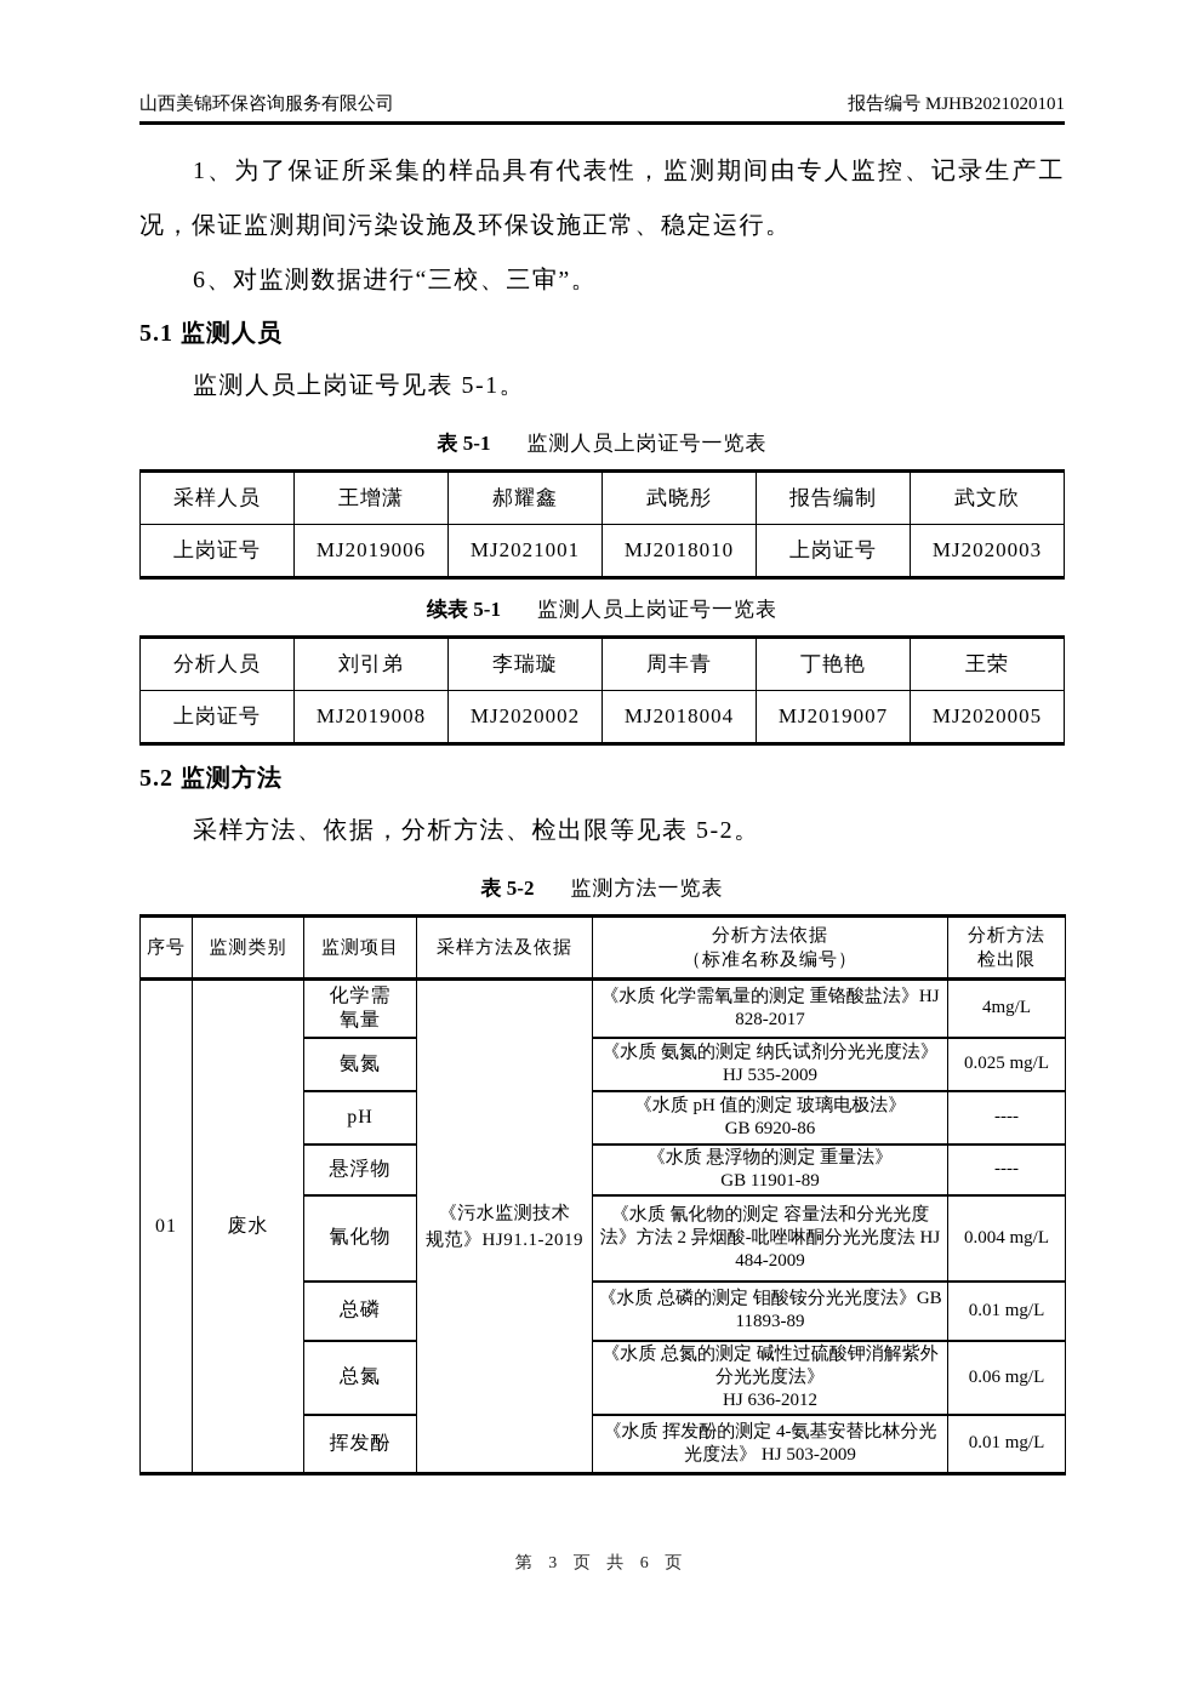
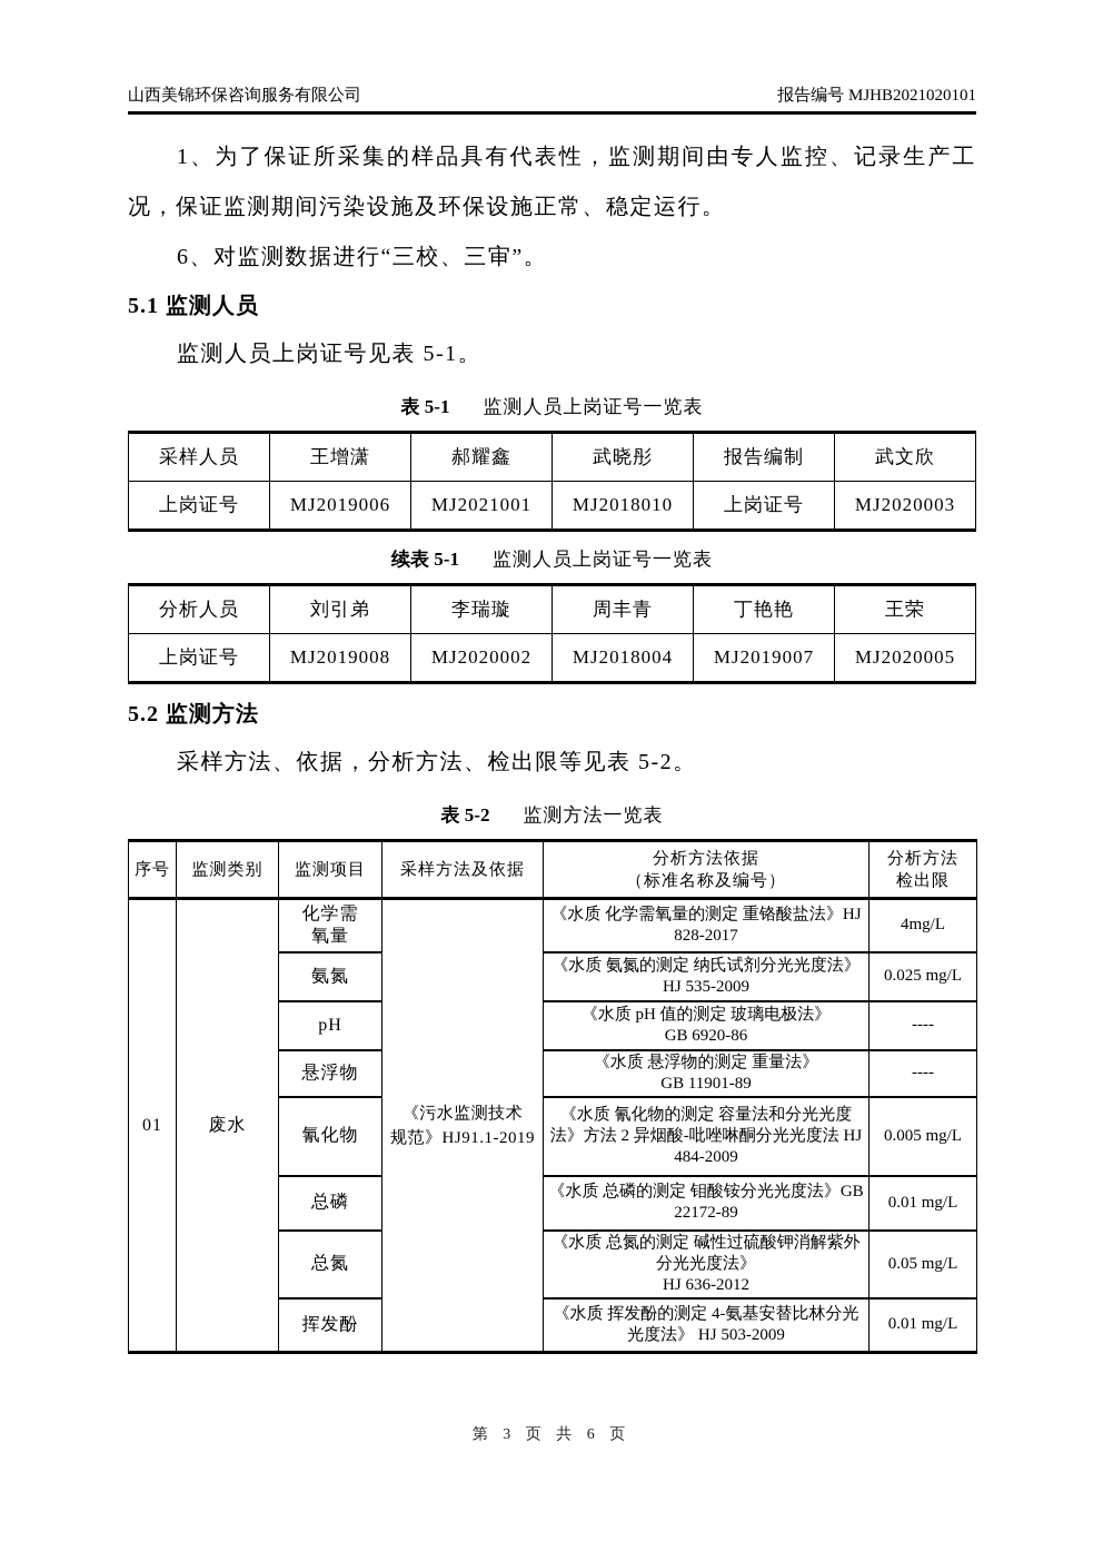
  山西美锦环保咨询服务有限公司
  报告编号 MJHB2021020101
  1、为了保证所采集的样品具有代表性，监测期间由专人监控、记录生产工况，保证监测期间污染设施及环保设施正常、稳定运行。
  6、对监测数据进行“三校、三审”。
  5.1 监测人员
  监测人员上岗证号见表 5-1。
  表 5-1 监测人员上岗证号一览表
  采样人员	王增潇	郝耀鑫	武晓彤	报告编制	武文欣
  上岗证号	MJ2019006	MJ2021001	MJ2018010	上岗证号	MJ2020003
  续表 5-1 监测人员上岗证号一览表
  分析人员	刘引弟	李瑞璇	周丰青	丁艳艳	王荣
  上岗证号	MJ2019008	MJ2020002	MJ2018004	MJ2019007	MJ2020005
  5.2 监测方法
  采样方法、依据，分析方法、检出限等见表 5-2。
  表 5-2 监测方法一览表
  序号	监测类别	监测项目	采样方法及依据	分析方法依据 （标准名称及编号）	分析方法 检出限
  01	废水	化学需 氧量	《污水监测技术 规范》HJ91.1-2019	《水质 化学需氧量的测定 重铬酸盐法》HJ 828-2017	4mg/L
  氨氮	《水质 氨氮的测定 纳氏试剂分光光度法》 HJ 535-2009	0.025 mg/L
  pH	《水质 pH 值的测定 玻璃电极法》 GB 6920-86	----
  悬浮物	《水质 悬浮物的测定 重量法》 GB 11901-89	----
- 氰化物	《水质 氰化物的测定 容量法和分光光度法》方法 2 异烟酸-吡唑啉酮分光光度法 HJ 484-2009	0.004 mg/L
+ 氰化物	《水质 氰化物的测定 容量法和分光光度法》方法 2 异烟酸-吡唑啉酮分光光度法 HJ 484-2009	0.005 mg/L
- 总磷	《水质 总磷的测定 钼酸铵分光光度法》GB 11893-89	0.01 mg/L
+ 总磷	《水质 总磷的测定 钼酸铵分光光度法》GB 22172-89	0.01 mg/L
- 总氮	《水质 总氮的测定 碱性过硫酸钾消解紫外分光光度法》 HJ 636-2012	0.06 mg/L
+ 总氮	《水质 总氮的测定 碱性过硫酸钾消解紫外分光光度法》 HJ 636-2012	0.05 mg/L
  挥发酚	《水质 挥发酚的测定 4-氨基安替比林分光光度法》 HJ 503-2009	0.01 mg/L
  第 3 页 共 6 页
